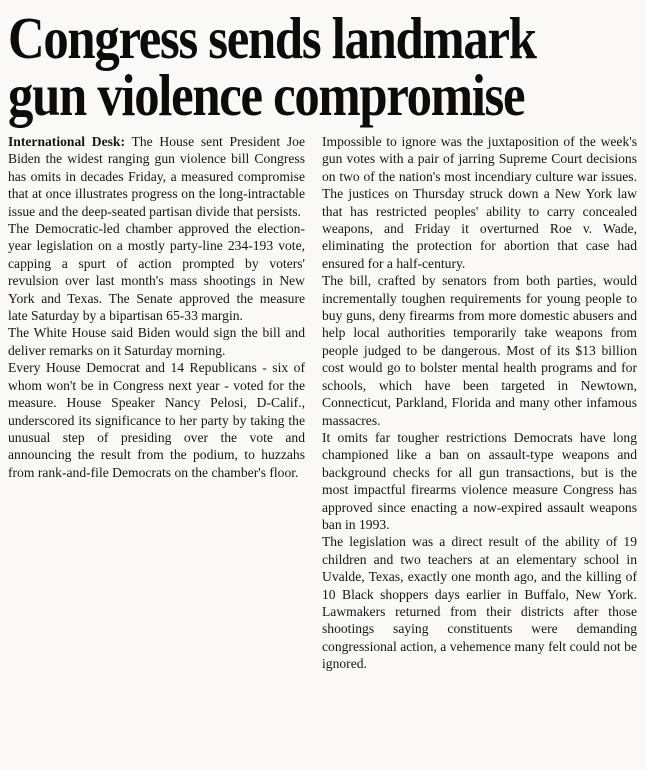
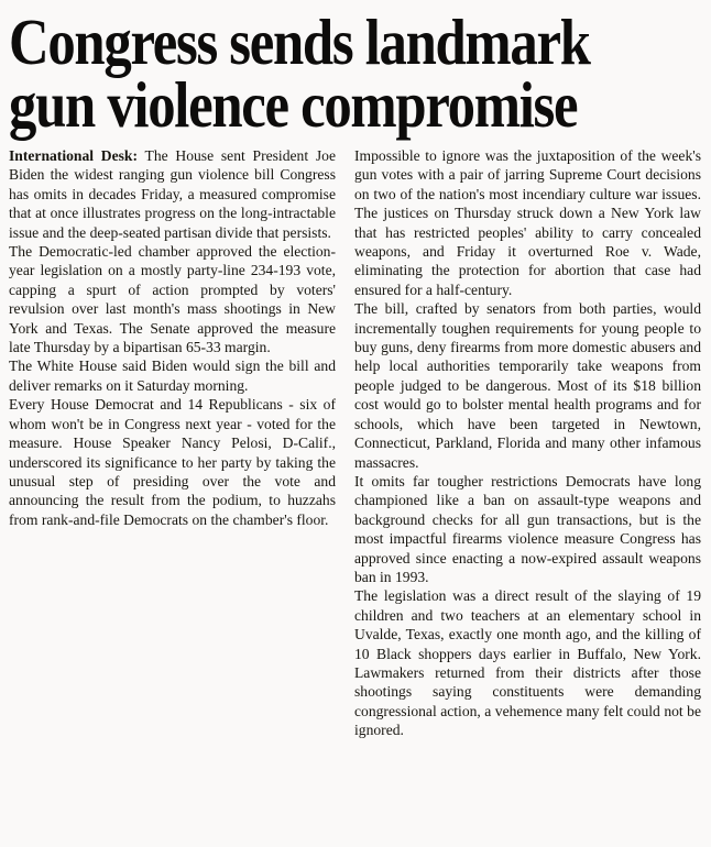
  Congress sends landmark
  gun violence compromise
  International Desk: The House sent President Joe Biden the widest ranging gun violence bill Congress has omits in decades Friday, a measured compromise that at once illustrates progress on the long-intractable issue and the deep-seated partisan divide that persists.
- The Democratic-led chamber approved the election-year legislation on a mostly party-line 234-193 vote, capping a spurt of action prompted by voters' revulsion over last month's mass shootings in New York and Texas. The Senate approved the measure late Saturday by a bipartisan 65-33 margin.
+ The Democratic-led chamber approved the election-year legislation on a mostly party-line 234-193 vote, capping a spurt of action prompted by voters' revulsion over last month's mass shootings in New York and Texas. The Senate approved the measure late Thursday by a bipartisan 65-33 margin.
  The White House said Biden would sign the bill and deliver remarks on it Saturday morning.
  Every House Democrat and 14 Republicans - six of whom won't be in Congress next year - voted for the measure. House Speaker Nancy Pelosi, D-Calif., underscored its significance to her party by taking the unusual step of presiding over the vote and announcing the result from the podium, to huzzahs from rank-and-file Democrats on the chamber's floor.
  Impossible to ignore was the juxtaposition of the week's gun votes with a pair of jarring Supreme Court decisions on two of the nation's most incendiary culture war issues. The justices on Thursday struck down a New York law that has restricted peoples' ability to carry concealed weapons, and Friday it overturned Roe v. Wade, eliminating the protection for abortion that case had ensured for a half-century.
- The bill, crafted by senators from both parties, would incrementally toughen requirements for young people to buy guns, deny firearms from more domestic abusers and help local authorities temporarily take weapons from people judged to be dangerous. Most of its $13 billion cost would go to bolster mental health programs and for schools, which have been targeted in Newtown, Connecticut, Parkland, Florida and many other infamous massacres.
+ The bill, crafted by senators from both parties, would incrementally toughen requirements for young people to buy guns, deny firearms from more domestic abusers and help local authorities temporarily take weapons from people judged to be dangerous. Most of its $18 billion cost would go to bolster mental health programs and for schools, which have been targeted in Newtown, Connecticut, Parkland, Florida and many other infamous massacres.
  It omits far tougher restrictions Democrats have long championed like a ban on assault-type weapons and background checks for all gun transactions, but is the most impactful firearms violence measure Congress has approved since enacting a now-expired assault weapons ban in 1993.
- The legislation was a direct result of the ability of 19 children and two teachers at an elementary school in Uvalde, Texas, exactly one month ago, and the killing of 10 Black shoppers days earlier in Buffalo, New York. Lawmakers returned from their districts after those shootings saying constituents were demanding congressional action, a vehemence many felt could not be ignored.
+ The legislation was a direct result of the slaying of 19 children and two teachers at an elementary school in Uvalde, Texas, exactly one month ago, and the killing of 10 Black shoppers days earlier in Buffalo, New York. Lawmakers returned from their districts after those shootings saying constituents were demanding congressional action, a vehemence many felt could not be ignored.
